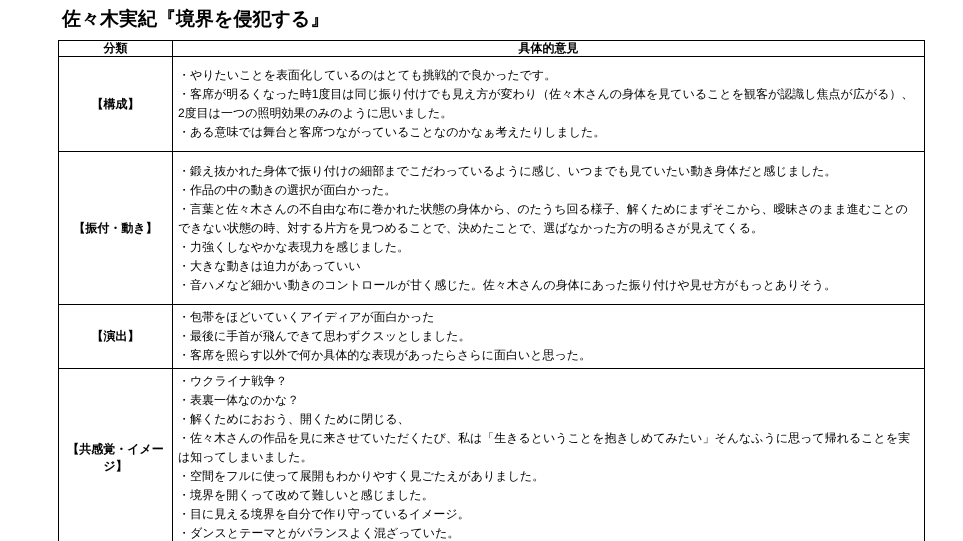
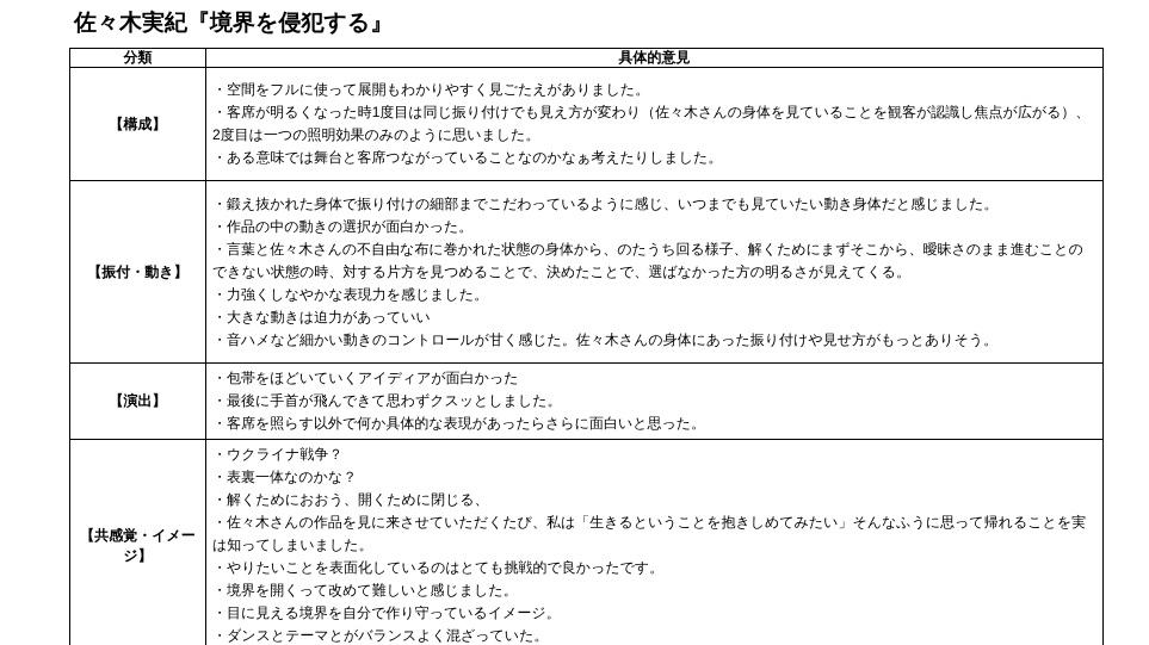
  佐々木実紀『境界を侵犯する』
  分類	具体的意見
- 【構成】	・やりたいことを表面化しているのはとても挑戦的で良かったです。 ・客席が明るくなった時1度目は同じ振り付けでも見え方が変わり（佐々木さんの身体を見ていることを観客が認識し焦点が広がる）、2度目は一つの照明効果のみのように思いました。 ・ある意味では舞台と客席つながっていることなのかなぁ考えたりしました。
+ 【構成】	・空間をフルに使って展開もわかりやすく見ごたえがありました。 ・客席が明るくなった時1度目は同じ振り付けでも見え方が変わり（佐々木さんの身体を見ていることを観客が認識し焦点が広がる）、2度目は一つの照明効果のみのように思いました。 ・ある意味では舞台と客席つながっていることなのかなぁ考えたりしました。
  【振付・動き】	・鍛え抜かれた身体で振り付けの細部までこだわっているように感じ、いつまでも見ていたい動き身体だと感じました。 ・作品の中の動きの選択が面白かった。 ・言葉と佐々木さんの不自由な布に巻かれた状態の身体から、のたうち回る様子、解くためにまずそこから、曖昧さのまま進むことのできない状態の時、対する片方を見つめることで、決めたことで、選ばなかった方の明るさが見えてくる。 ・力強くしなやかな表現力を感じました。 ・大きな動きは迫力があっていい ・音ハメなど細かい動きのコントロールが甘く感じた。佐々木さんの身体にあった振り付けや見せ方がもっとありそう。
  【演出】	・包帯をほどいていくアイディアが面白かった ・最後に手首が飛んできて思わずクスッとしました。 ・客席を照らす以外で何か具体的な表現があったらさらに面白いと思った。
- 【共感覚・イメージ】	・ウクライナ戦争？ ・表裏一体なのかな？ ・解くためにおおう、開くために閉じる、 ・佐々木さんの作品を見に来させていただくたび、私は「生きるということを抱きしめてみたい」そんなふうに思って帰れることを実は知ってしまいました。 ・空間をフルに使って展開もわかりやすく見ごたえがありました。 ・境界を開くって改めて難しいと感じました。 ・目に見える境界を自分で作り守っているイメージ。 ・ダンスとテーマとがバランスよく混ざっていた。
+ 【共感覚・イメージ】	・ウクライナ戦争？ ・表裏一体なのかな？ ・解くためにおおう、開くために閉じる、 ・佐々木さんの作品を見に来させていただくたび、私は「生きるということを抱きしめてみたい」そんなふうに思って帰れることを実は知ってしまいました。 ・やりたいことを表面化しているのはとても挑戦的で良かったです。 ・境界を開くって改めて難しいと感じました。 ・目に見える境界を自分で作り守っているイメージ。 ・ダンスとテーマとがバランスよく混ざっていた。
